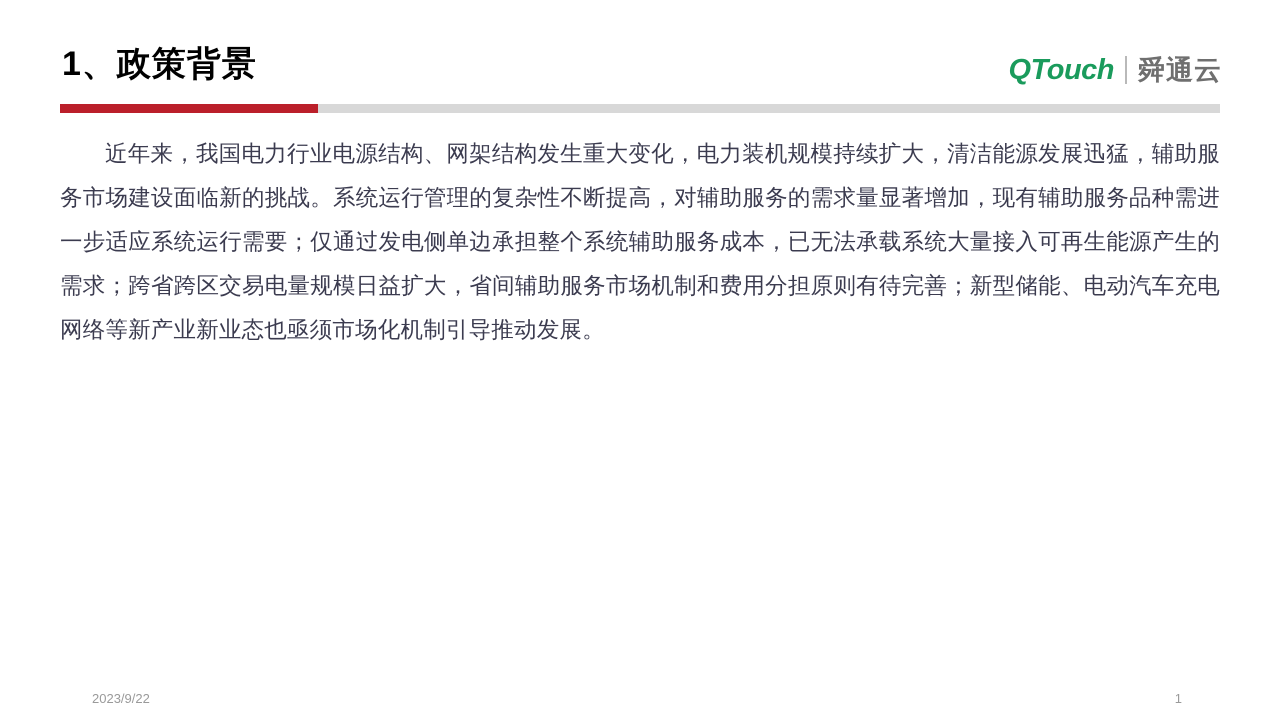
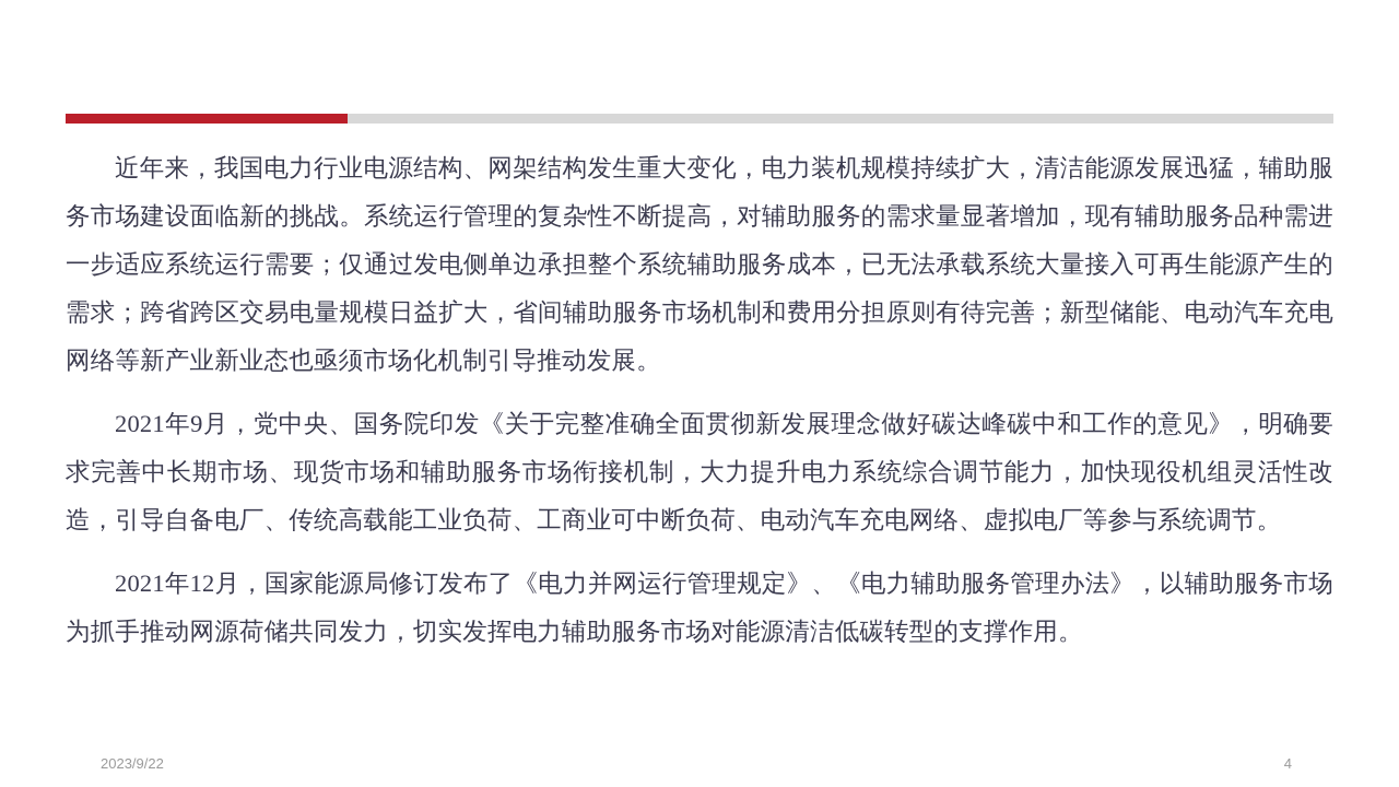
- 1、政策背景
- QTouch
- 舜通云
  近年来，我国电力行业电源结构、网架结构发生重大变化，电力装机规模持续扩大，清洁能源发展迅猛，辅助服务市场建设面临新的挑战。系统运行管理的复杂性不断提高，对辅助服务的需求量显著增加，现有辅助服务品种需进一步适应系统运行需要；仅通过发电侧单边承担整个系统辅助服务成本，已无法承载系统大量接入可再生能源产生的需求；跨省跨区交易电量规模日益扩大，省间辅助服务市场机制和费用分担原则有待完善；新型储能、电动汽车充电网络等新产业新业态也亟须市场化机制引导推动发展。
+ 2021年9月，党中央、国务院印发《关于完整准确全面贯彻新发展理念做好碳达峰碳中和工作的意见》，明确要求完善中长期市场、现货市场和辅助服务市场衔接机制，大力提升电力系统综合调节能力，加快现役机组灵活性改造，引导自备电厂、传统高载能工业负荷、工商业可中断负荷、电动汽车充电网络、虚拟电厂等参与系统调节。
+ 2021年12月，国家能源局修订发布了《电力并网运行管理规定》、《电力辅助服务管理办法》，以辅助服务市场为抓手推动网源荷储共同发力，切实发挥电力辅助服务市场对能源清洁低碳转型的支撑作用。
  2023/9/22
- 1
+ 4
